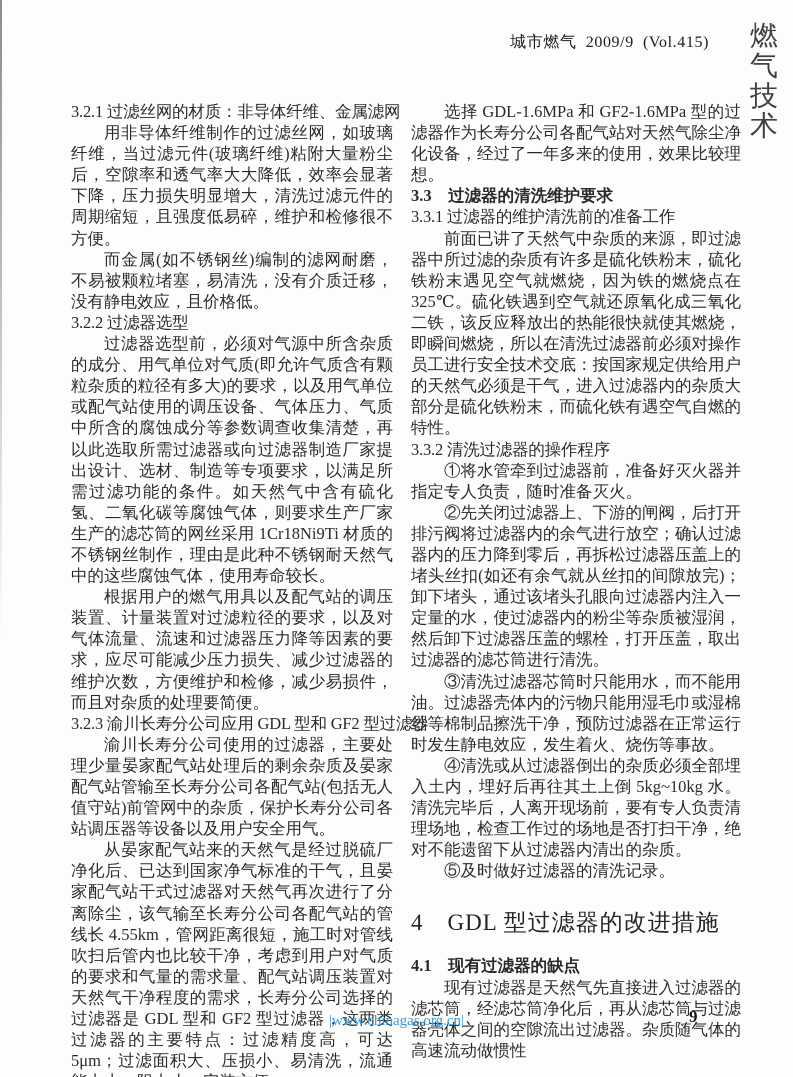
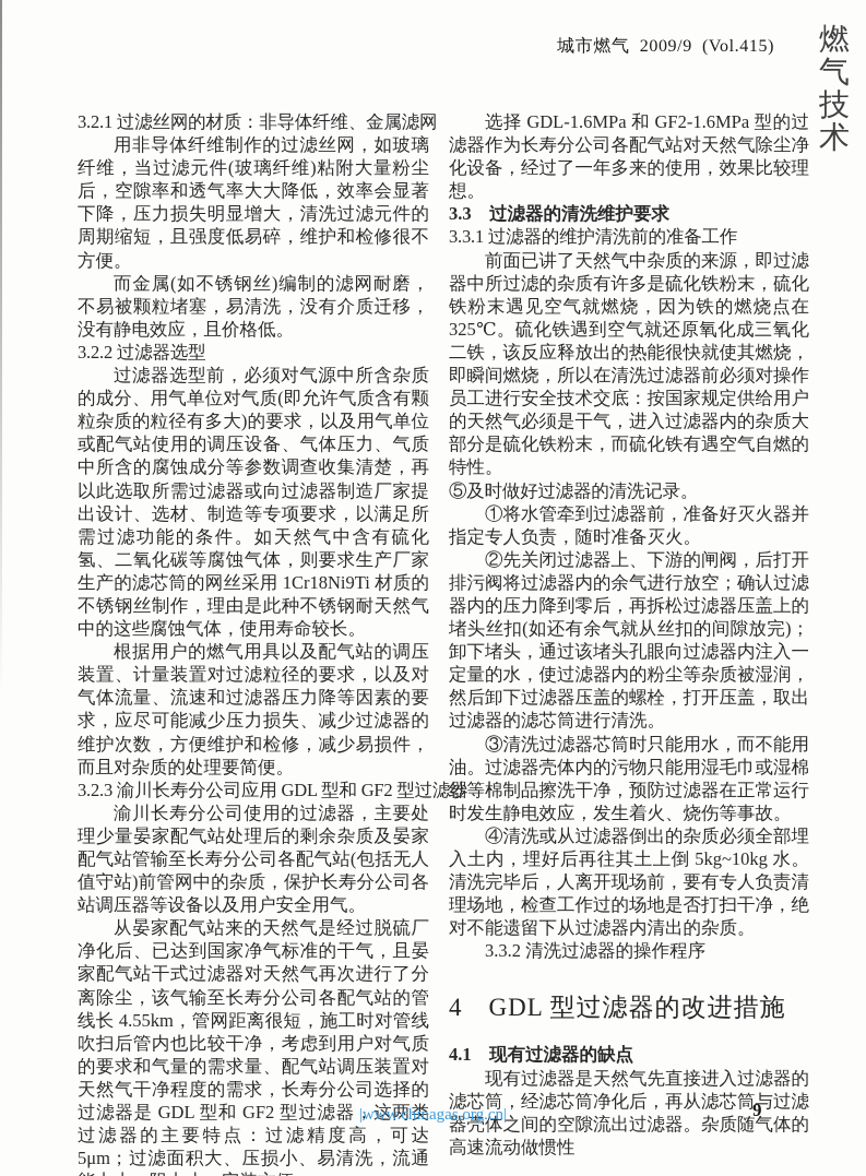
  城市燃气 2009/9 (Vol.415)
  燃
  气
  技
  术
  3.2.1 过滤丝网的材质：非导体纤维、金属滤网
  用非导体纤维制作的过滤丝网，如玻璃纤维，当过滤元件(玻璃纤维)粘附大量粉尘后，空隙率和透气率大大降低，效率会显著下降，压力损失明显增大，清洗过滤元件的周期缩短，且强度低易碎，维护和检修很不方便。
  而金属(如不锈钢丝)编制的滤网耐磨，不易被颗粒堵塞，易清洗，没有介质迁移，没有静电效应，且价格低。
  3.2.2 过滤器选型
  过滤器选型前，必须对气源中所含杂质的成分、用气单位对气质(即允许气质含有颗粒杂质的粒径有多大)的要求，以及用气单位或配气站使用的调压设备、气体压力、气质中所含的腐蚀成分等参数调查收集清楚，再以此选取所需过滤器或向过滤器制造厂家提出设计、选材、制造等专项要求，以满足所需过滤功能的条件。如天然气中含有硫化氢、二氧化碳等腐蚀气体，则要求生产厂家生产的滤芯筒的网丝采用 1Cr18Ni9Ti 材质的不锈钢丝制作，理由是此种不锈钢耐天然气中的这些腐蚀气体，使用寿命较长。
  根据用户的燃气用具以及配气站的调压装置、计量装置对过滤粒径的要求，以及对气体流量、流速和过滤器压力降等因素的要求，应尽可能减少压力损失、减少过滤器的维护次数，方便维护和检修，减少易损件，而且对杂质的处理要简便。
  3.2.3 渝川长寿分公司应用 GDL 型和 GF2 型过滤
  渝川长寿分公司使用的过滤器，主要处理少量晏家配气站处理后的剩余杂质及晏家配气站管输至长寿分公司各配气站(包括无人值守站)前管网中的杂质，保护长寿分公司各站调压器等设备以及用户安全用气。
  从晏家配气站来的天然气是经过脱硫厂净化后、已达到国家净气标准的干气，且晏家配气站干式过滤器对天然气再次进行了分离除尘，该气输至长寿分公司各配气站的管线长 4.55km，管网距离很短，施工时对管线吹扫后管内也比较干净，考虑到用户对气质的要求和气量的需求量、配气站调压装置对天然气干净程度的需求，长寿分公司选择的过滤器是 GDL 型和 GF2 型过滤器，这两类过滤器的主要特点：过滤精度高，可达 5μm；过滤面积大、压损小、易清洗，流通
  选择 GDL-1.6MPa 和 GF2-1.6MPa 型的过滤器作为长寿分公司各配气站对天然气除尘净化设备，经过了一年多来的使用，效果比较理想。
  3.3 过滤器的清洗维护要求
  3.3.1 过滤器的维护清洗前的准备工作
  前面已讲了天然气中杂质的来源，即过滤器中所过滤的杂质有许多是硫化铁粉末，硫化铁粉末遇见空气就燃烧，因为铁的燃烧点在 325℃。硫化铁遇到空气就还原氧化成三氧化二铁，该反应释放出的热能很快就使其燃烧，即瞬间燃烧，所以在清洗过滤器前必须对操作员工进行安全技术交底：按国家规定供给用户的天然气必须是干气，进入过滤器内的杂质大部分是硫化铁粉末，而硫化铁有遇空气自燃的特性。
- 3.3.2 清洗过滤器的操作程序
+ ⑤及时做好过滤器的清洗记录。
  ①将水管牵到过滤器前，准备好灭火器并指定专人负责，随时准备灭火。
  ②先关闭过滤器上、下游的闸阀，后打开排污阀将过滤器内的余气进行放空；确认过滤器内的压力降到零后，再拆松过滤器压盖上的堵头丝扣(如还有余气就从丝扣的间隙放完)；卸下堵头，通过该堵头孔眼向过滤器内注入一定量的水，使过滤器内的粉尘等杂质被湿润，然后卸下过滤器压盖的螺栓，打开压盖，取出过滤器的滤芯筒进行清洗。
  ③清洗过滤器芯筒时只能用水，而不能用油。过滤器壳体内的污物只能用湿毛巾或湿棉纱等棉制品擦洗干净，预防过滤器在正常运行时发生静电效应，发生着火、烧伤等事故。
  ④清洗或从过滤器倒出的杂质必须全部埋入土内，埋好后再往其土上倒 5kg~10kg 水。清洗完毕后，人离开现场前，要有专人负责清理场地，检查工作过的场地是否打扫干净，绝对不能遗留下从过滤器内清出的杂质。
- ⑤及时做好过滤器的清洗记录。
+ 3.3.2 清洗过滤器的操作程序
  4 GDL 型过滤器的改进措施
  4.1 现有过滤器的缺点
  现有过滤器是天然气先直接进入过滤器的滤芯筒，经滤芯筒净化后，再从滤芯筒与过滤器壳体之间的空隙流出过滤器。杂质随气体的高速流动做惯性
  |www.chinagas.org.cn|
  9
